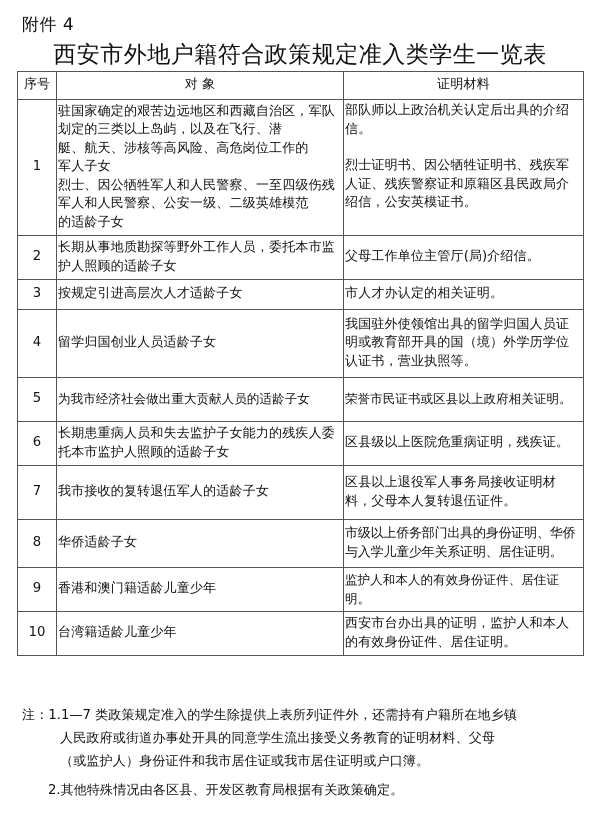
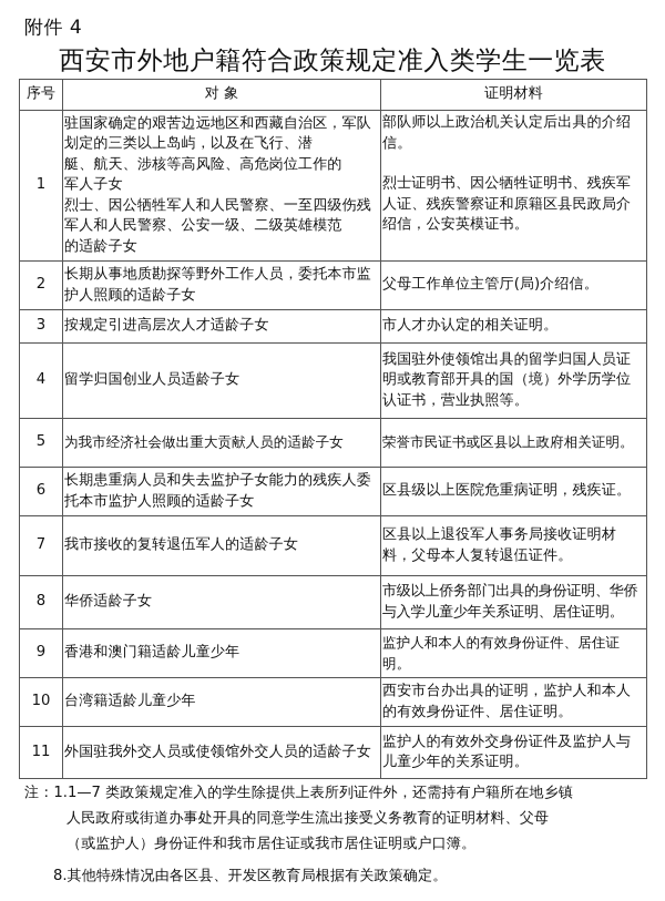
  附件 4
  西安市外地户籍符合政策规定准入类学生一览表
  序号	对 象	证明材料
  1	驻国家确定的艰苦边远地区和西藏自治区，军队划定的三类以上岛屿，以及在飞行、潜 艇、航天、涉核等高风险、高危岗位工作的 军人子女 烈士、因公牺牲军人和人民警察、一至四级伤残军人和人民警察、公安一级、二级英雄模范 的适龄子女	部队师以上政治机关认定后出具的介绍信。 烈士证明书、因公牺牲证明书、残疾军人证、残疾警察证和原籍区县民政局介绍信，公安英模证书。
  2	长期从事地质勘探等野外工作人员，委托本市监护人照顾的适龄子女	父母工作单位主管厅(局)介绍信。
  3	按规定引进高层次人才适龄子女	市人才办认定的相关证明。
  4	留学归国创业人员适龄子女	我国驻外使领馆出具的留学归国人员证明或教育部开具的国（境）外学历学位认证书，营业执照等。
  5	为我市经济社会做出重大贡献人员的适龄子女	荣誉市民证书或区县以上政府相关证明。
  6	长期患重病人员和失去监护子女能力的残疾人委托本市监护人照顾的适龄子女	区县级以上医院危重病证明，残疾证。
  7	我市接收的复转退伍军人的适龄子女	区县以上退役军人事务局接收证明材料，父母本人复转退伍证件。
  8	华侨适龄子女	市级以上侨务部门出具的身份证明、华侨与入学儿童少年关系证明、居住证明。
  9	香港和澳门籍适龄儿童少年	监护人和本人的有效身份证件、居住证明。
  10	台湾籍适龄儿童少年	西安市台办出具的证明，监护人和本人的有效身份证件、居住证明。
+ 11	外国驻我外交人员或使领馆外交人员的适龄子女	监护人的有效外交身份证件及监护人与儿童少年的关系证明。
  注：1.1—7 类政策规定准入的学生除提供上表所列证件外，还需持有户籍所在地乡镇
  人民政府或街道办事处开具的同意学生流出接受义务教育的证明材料、父母
  （或监护人）身份证件和我市居住证或我市居住证明或户口簿。
- 2.其他特殊情况由各区县、开发区教育局根据有关政策确定。
+ 8.其他特殊情况由各区县、开发区教育局根据有关政策确定。
